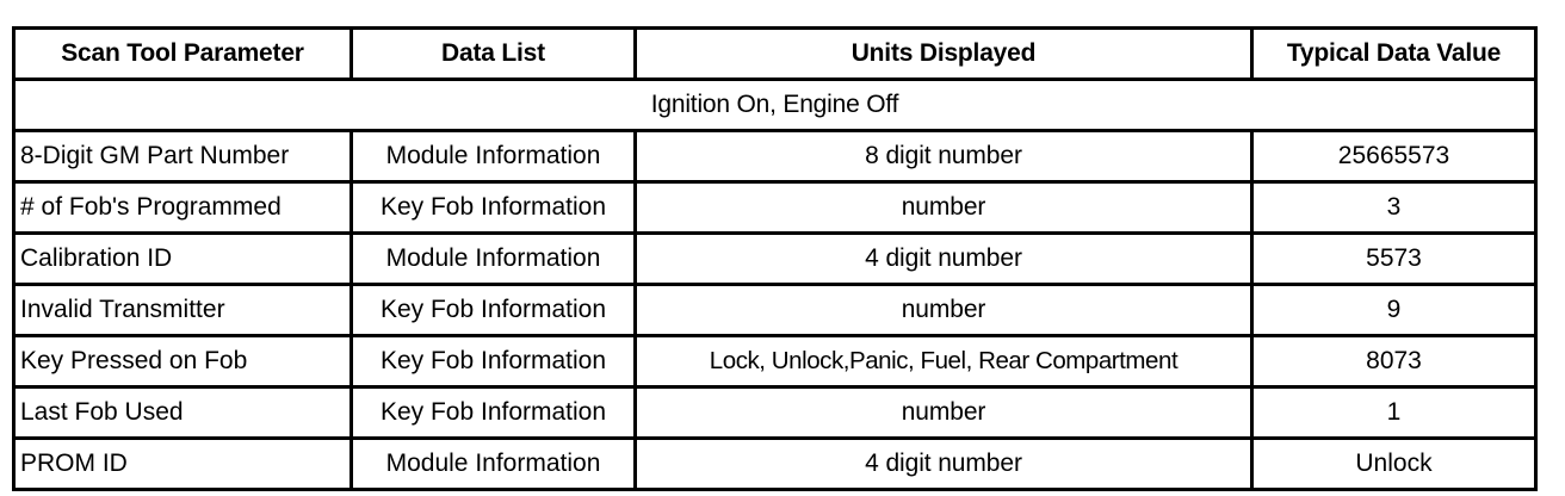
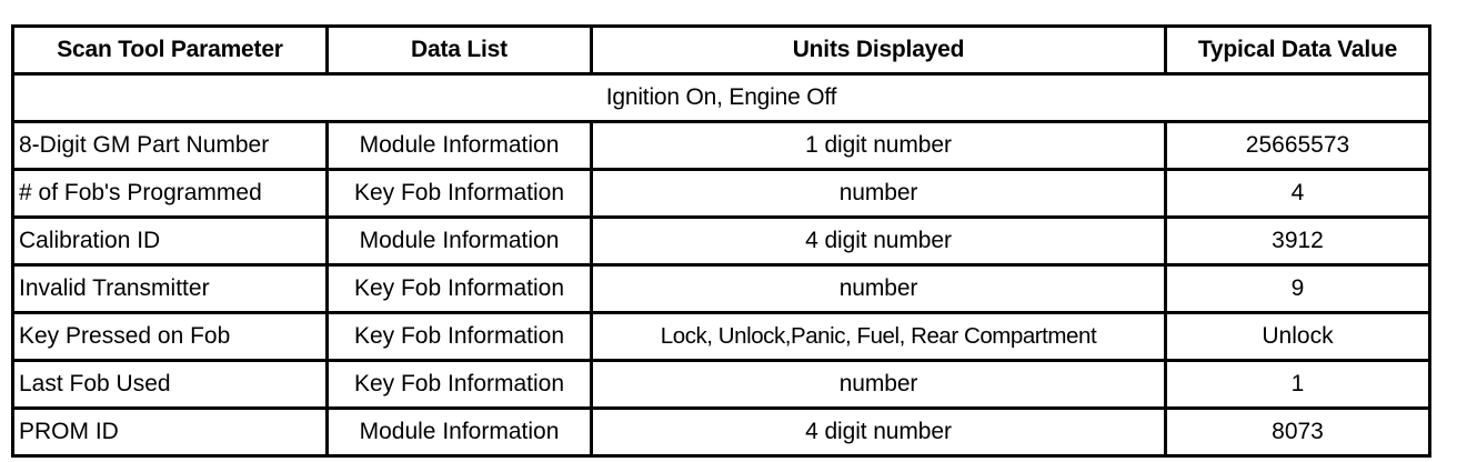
  Scan Tool Parameter	Data List	Units Displayed	Typical Data Value
  Ignition On, Engine Off
- 8-Digit GM Part Number	Module Information	8 digit number	25665573
+ 8-Digit GM Part Number	Module Information	1 digit number	25665573
- # of Fob's Programmed	Key Fob Information	number	3
+ # of Fob's Programmed	Key Fob Information	number	4
- Calibration ID	Module Information	4 digit number	5573
+ Calibration ID	Module Information	4 digit number	3912
  Invalid Transmitter	Key Fob Information	number	9
- Key Pressed on Fob	Key Fob Information	Lock, Unlock,Panic, Fuel, Rear Compartment	8073
+ Key Pressed on Fob	Key Fob Information	Lock, Unlock,Panic, Fuel, Rear Compartment	Unlock
  Last Fob Used	Key Fob Information	number	1
- PROM ID	Module Information	4 digit number	Unlock
+ PROM ID	Module Information	4 digit number	8073
